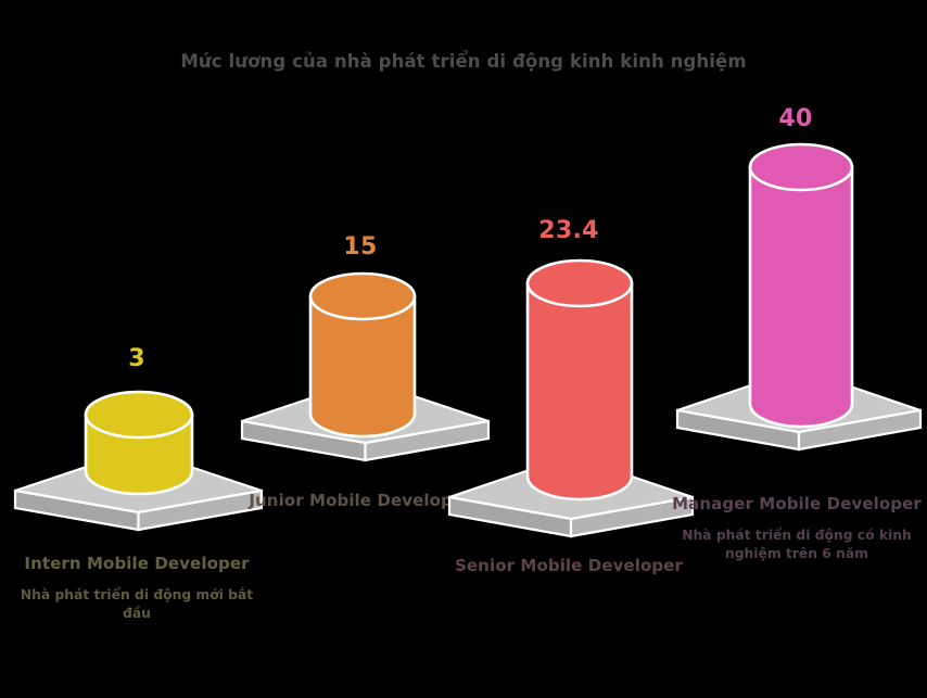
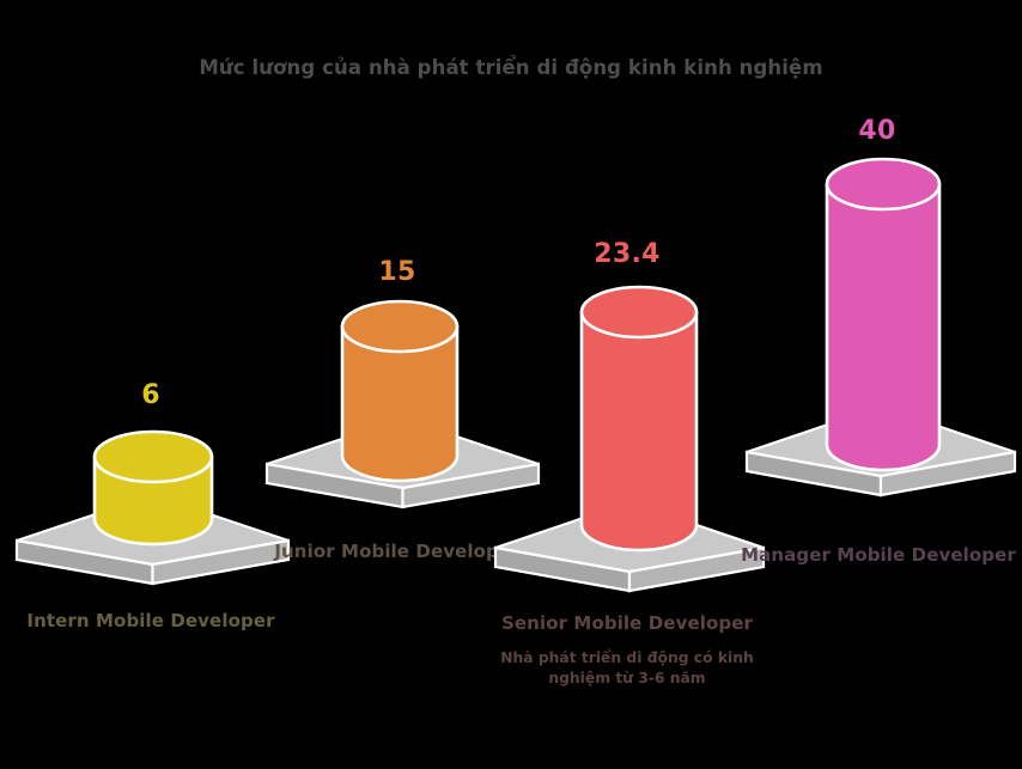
  Mức lương của nhà phát triển di động kinh kinh nghiệm
- 3
+ 6
  Intern Mobile Developer
- Nhà phát triển di động mới bắt đầu
  15
  Junior Mobile Develop
  23.4
  Senior Mobile Developer
+ Nhà phát triển di động có kinh nghiệm từ 3-6 năm
  40
  Manager Mobile Developer
- Nhà phát triển di động có kinh nghiệm trên 6 năm
